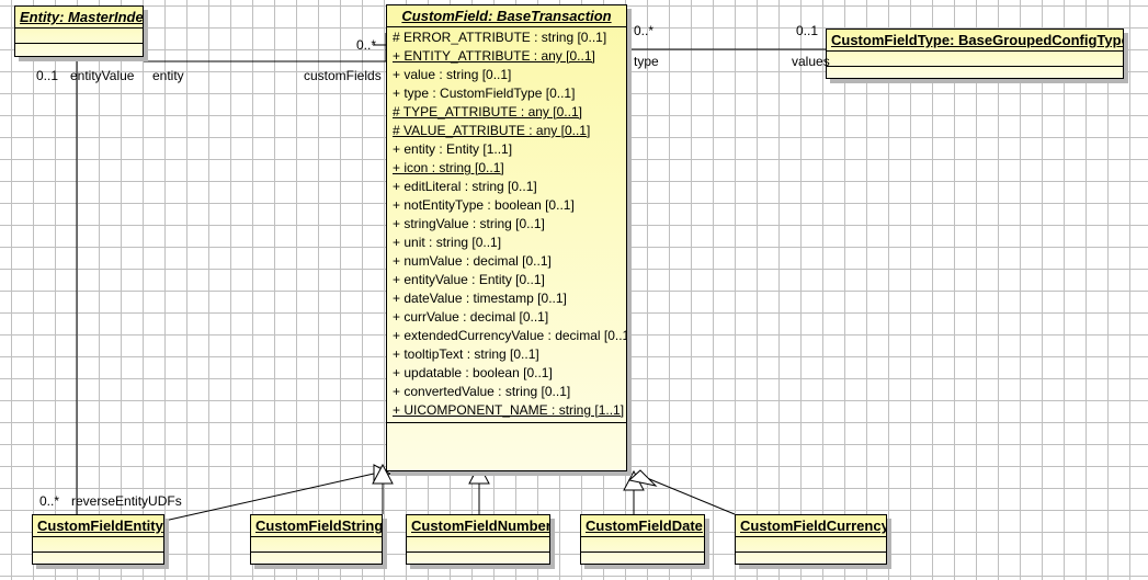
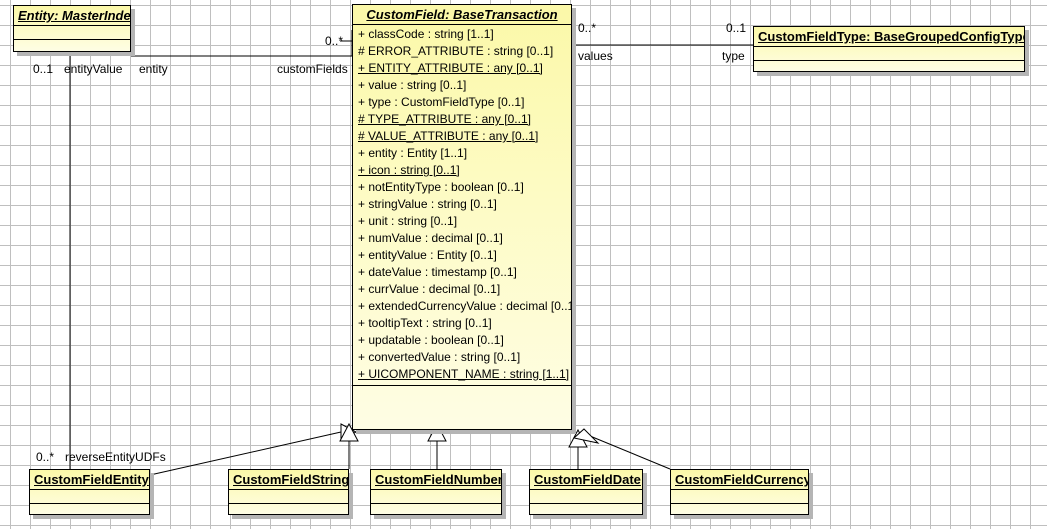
  Entity: MasterInde
  CustomField: BaseTransaction
+ + classCode : string [1..1]
  # ERROR_ATTRIBUTE : string [0..1]
  + ENTITY_ATTRIBUTE : any [0..1]
  + value : string [0..1]
  + type : CustomFieldType [0..1]
  # TYPE_ATTRIBUTE : any [0..1]
  # VALUE_ATTRIBUTE : any [0..1]
  + entity : Entity [1..1]
  + icon : string [0..1]
- + editLiteral : string [0..1]
  + notEntityType : boolean [0..1]
  + stringValue : string [0..1]
  + unit : string [0..1]
  + numValue : decimal [0..1]
  + entityValue : Entity [0..1]
  + dateValue : timestamp [0..1]
  + currValue : decimal [0..1]
  + extendedCurrencyValue : decimal [0..1
  + tooltipText : string [0..1]
  + updatable : boolean [0..1]
  + convertedValue : string [0..1]
  + UICOMPONENT_NAME : string [1..1]
  CustomFieldType: BaseGroupedConfigTyp
  CustomFieldEntity
  CustomFieldString
  CustomFieldNumber
  CustomFieldDate
  CustomFieldCurrency
  0..1
  entityValue
  entity
  customFields
  0..*
  0..*
- type
+ values
  0..1
- values
+ type
  0..*
  reverseEntityUDFs
